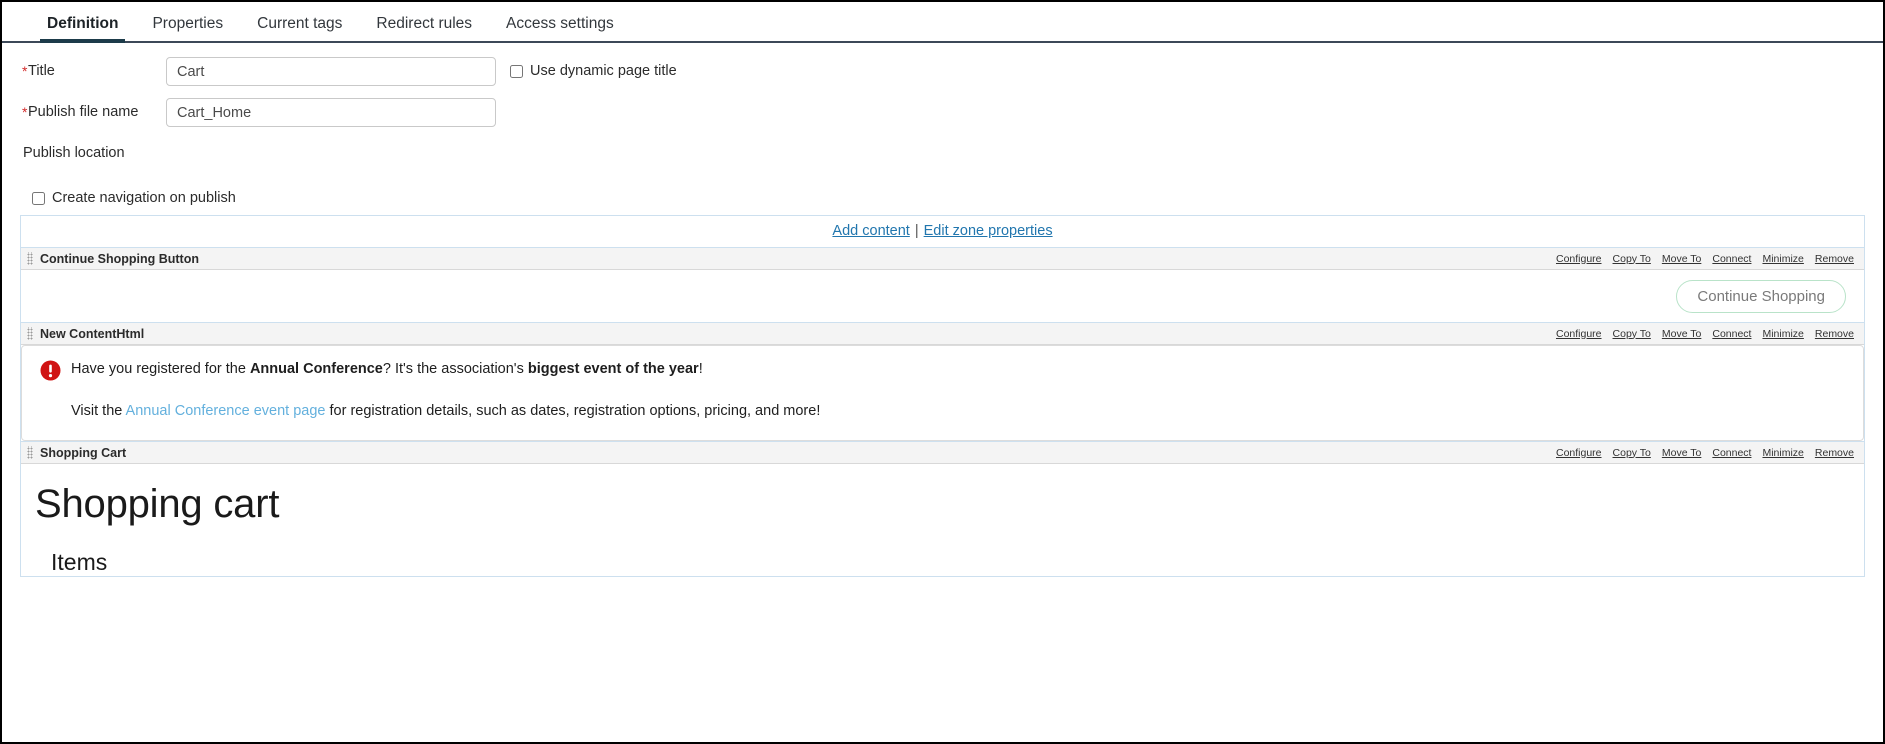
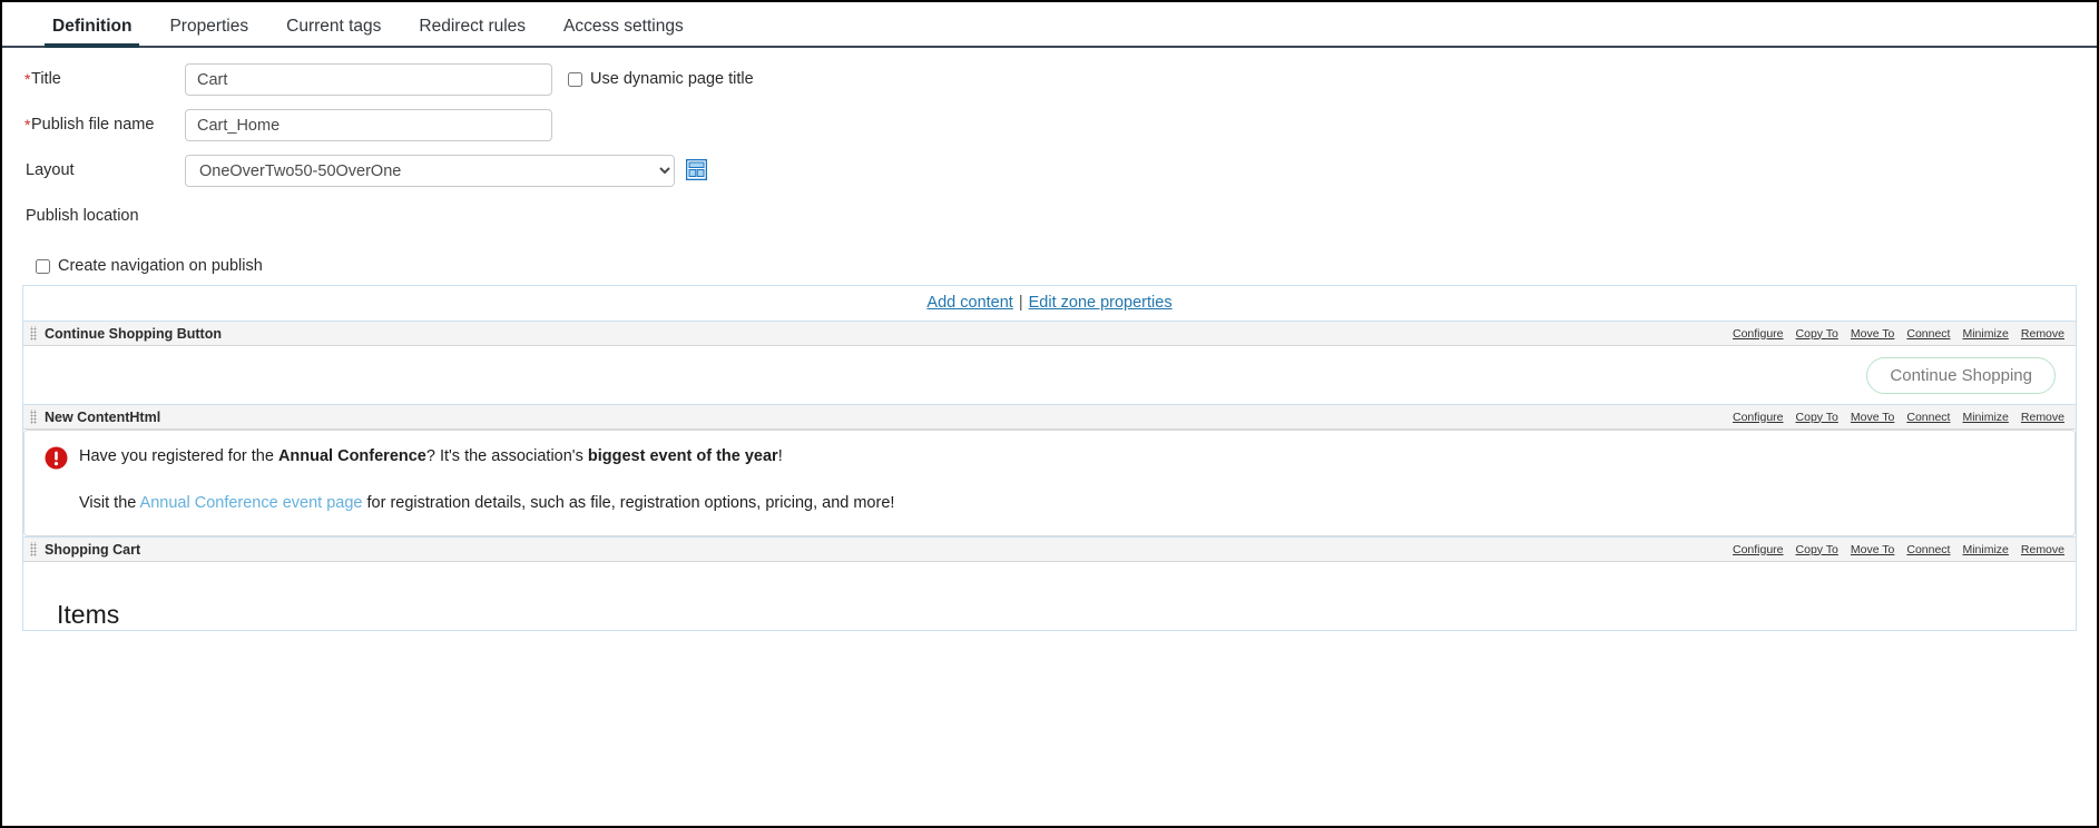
  Definition
  Properties
  Current tags
  Redirect rules
  Access settings
  *
  Title
  Cart
  Use dynamic page title
  *
  Publish file name
  Cart_Home
+ Layout
+ OneOverTwo50-50OverOne
  Publish location
  Create navigation on publish
  Add content | Edit zone properties
  Continue Shopping Button
  Configure
  Copy To
  Move To
  Connect
  Minimize
  Remove
  Continue Shopping
  New ContentHtml
  Configure
  Copy To
  Move To
  Connect
  Minimize
  Remove
  Have you registered for the Annual Conference? It's the association's biggest event of the year!
- Visit the Annual Conference event page for registration details, such as dates, registration options, pricing, and more!
+ Visit the Annual Conference event page for registration details, such as file, registration options, pricing, and more!
  Shopping Cart
  Configure
  Copy To
  Move To
  Connect
  Minimize
  Remove
- Shopping cart
  Items
